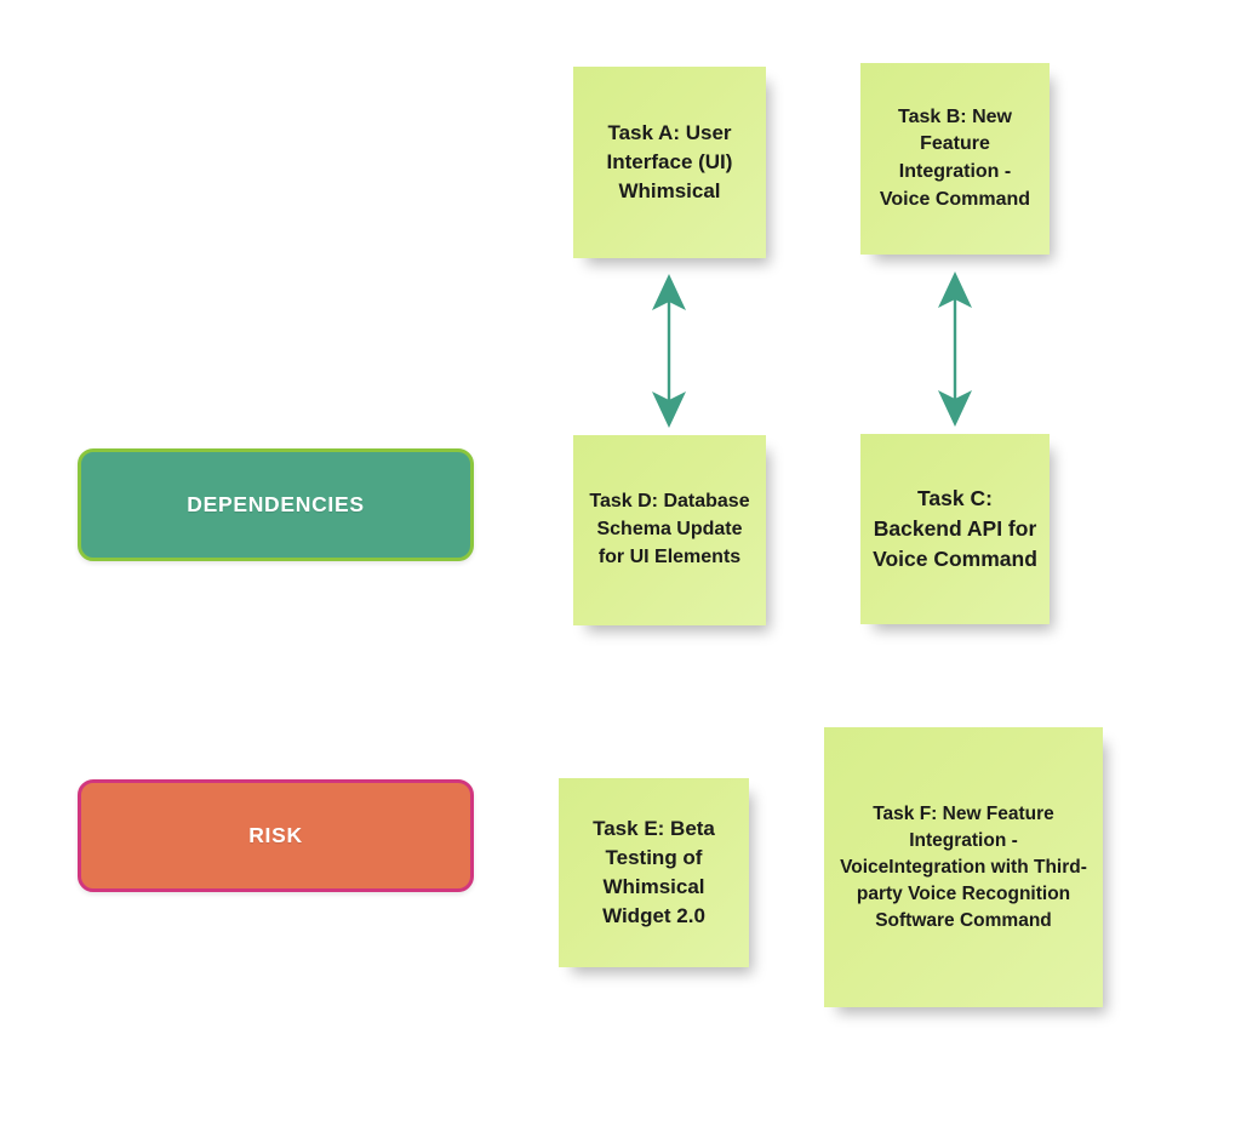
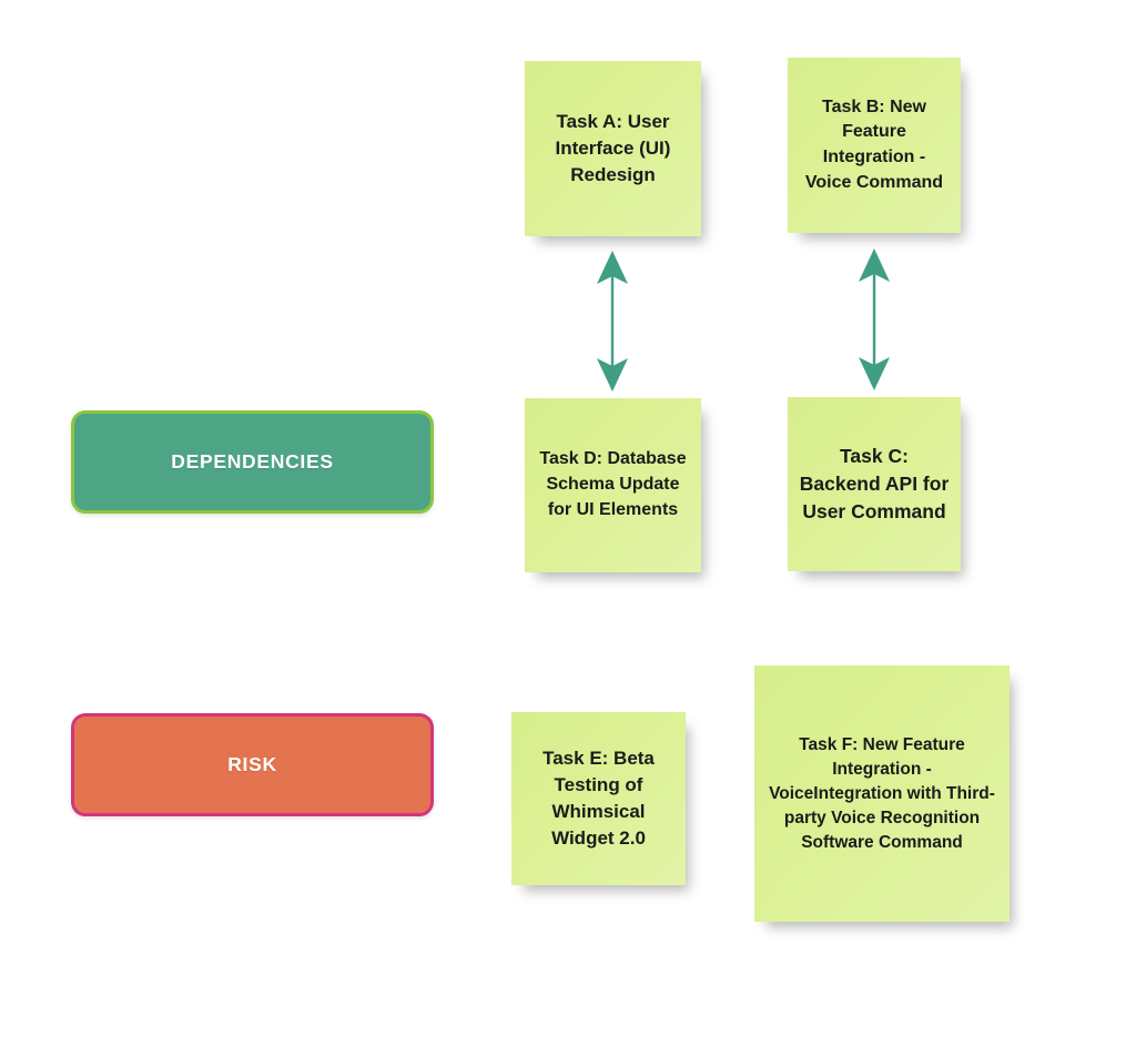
  DEPENDENCIES
  RISK
- Task A: User Interface (UI) Whimsical
+ Task A: User Interface (UI) Redesign
  Task B: New Feature Integration - Voice Command
  Task D: Database Schema Update for UI Elements
- Task C: Backend API for Voice Command
+ Task C: Backend API for User Command
  Task E: Beta Testing of Whimsical Widget 2.0
  Task F: New Feature Integration - VoiceIntegration with Third-party Voice Recognition Software Command
